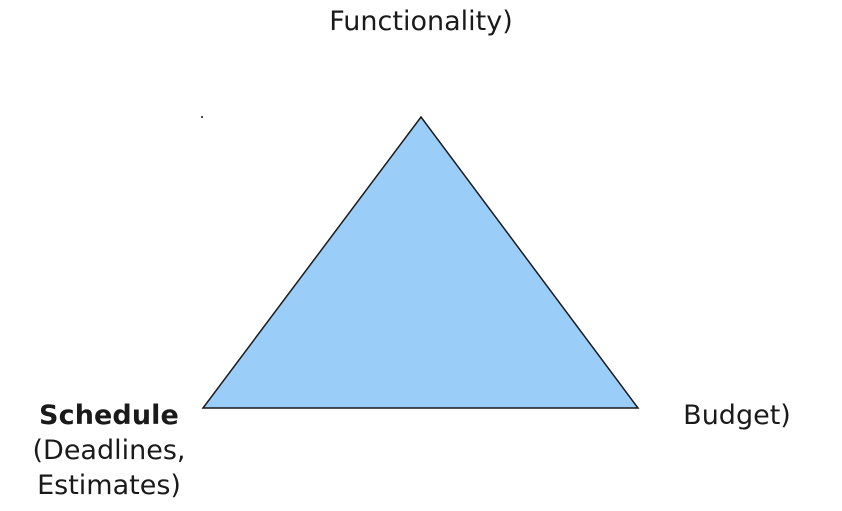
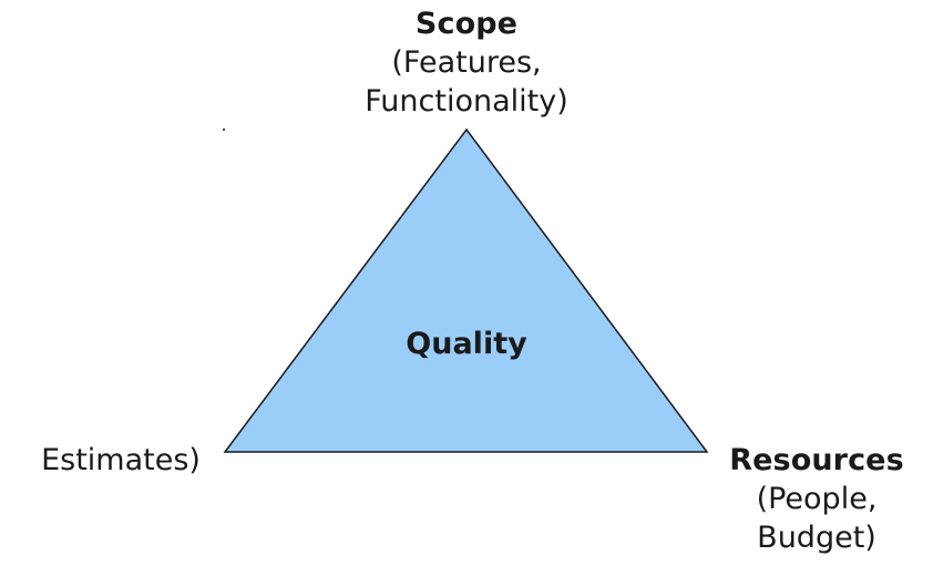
+ Scope
+ (Features,
  Functionality)
- Schedule
- (Deadlines,
  Estimates)
+ Resources
+ (People,
  Budget)
+ Quality
